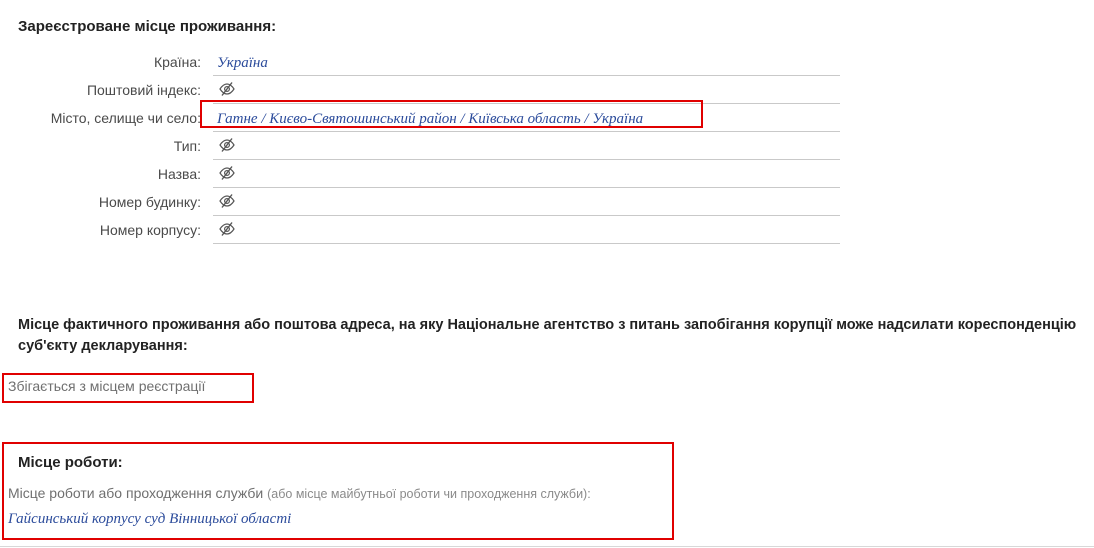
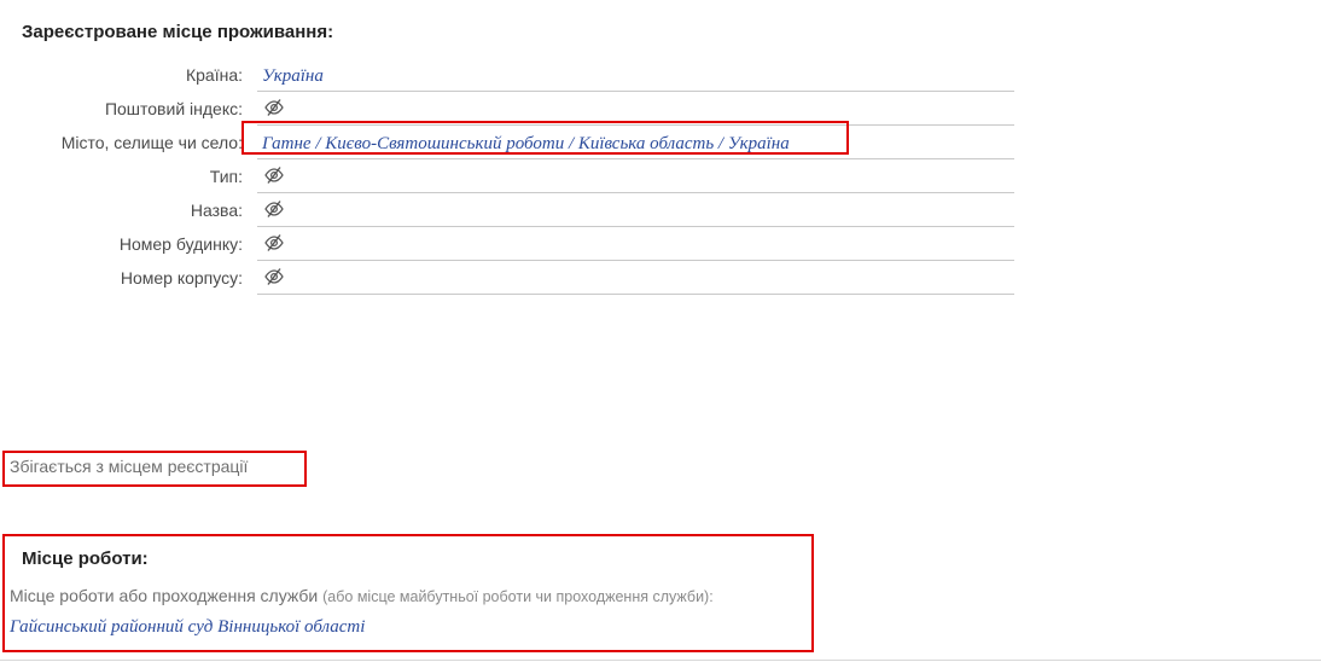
  Зареєстроване місце проживання:
  Країна:	Україна
  Поштовий індекс:
- Місто, селище чи село:	Гатне / Києво-Святошинський район / Київська область / Україна
+ Місто, селище чи село:	Гатне / Києво-Святошинський роботи / Київська область / Україна
  Тип:
  Назва:
  Номер будинку:
  Номер корпусу:
- Місце фактичного проживання або поштова адреса, на яку Національне агентство з питань запобігання корупції може надсилати кореспонденцію суб'єкту декларування:
  Збігається з місцем реєстрації
  Місце роботи:
  Місце роботи або проходження служби (або місце майбутньої роботи чи проходження служби):
- Гайсинський корпусу суд Вінницької області
+ Гайсинський районний суд Вінницької області
